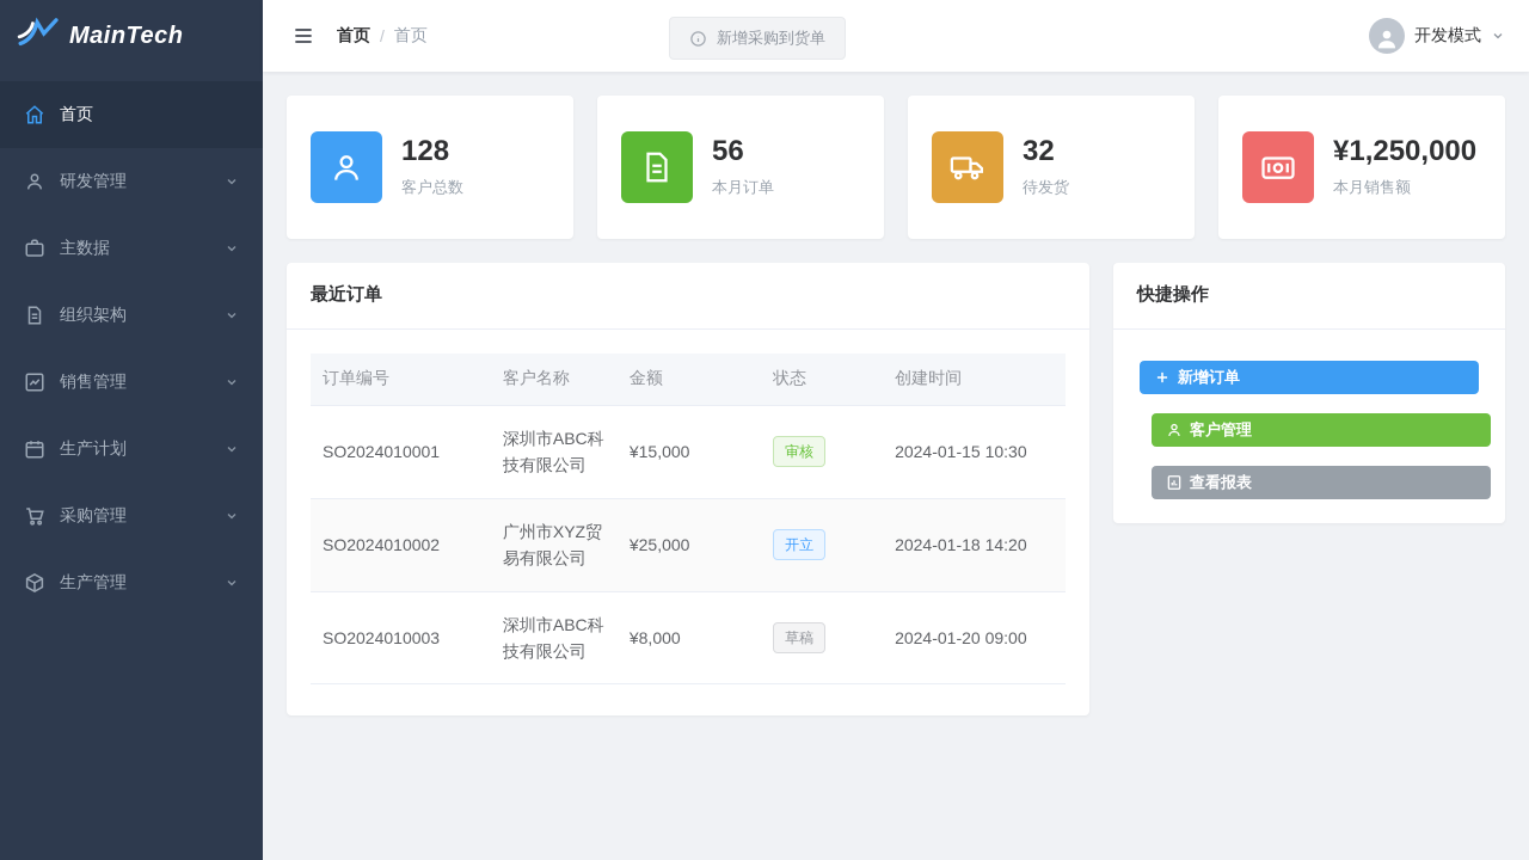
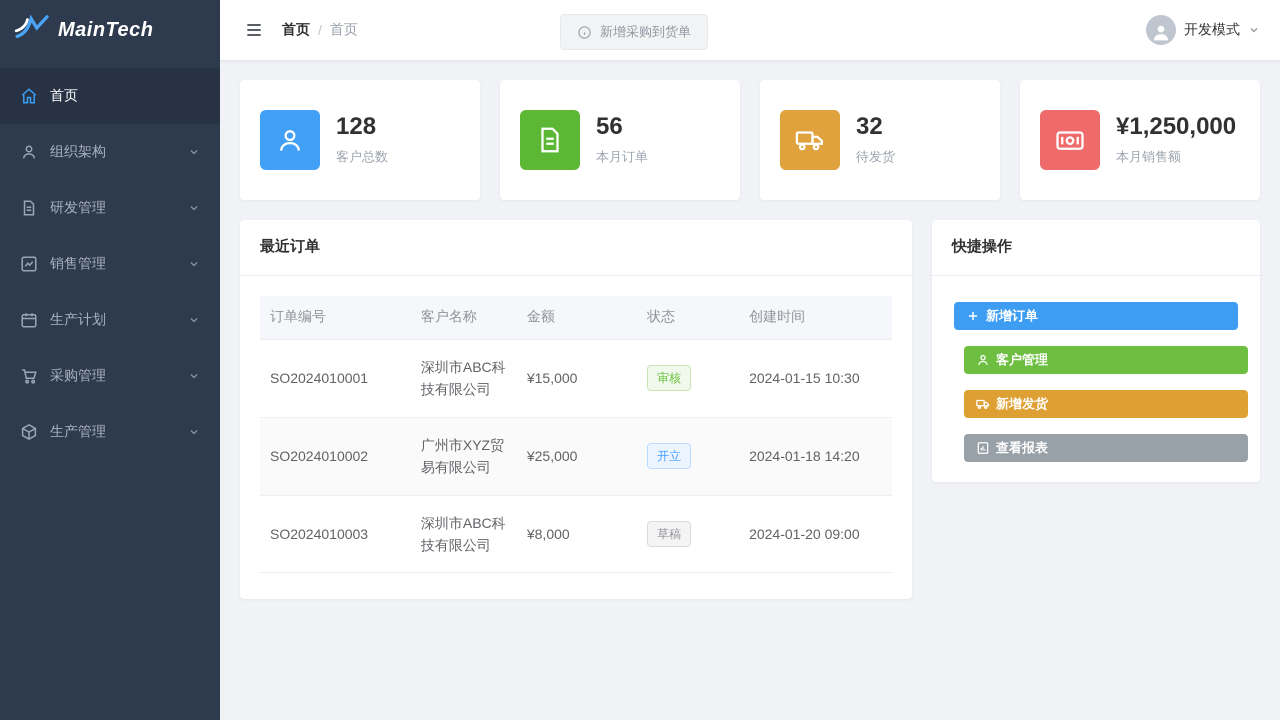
  MainTech
  首页
- 研发管理
+ 组织架构
- 主数据
- 组织架构
+ 研发管理
  销售管理
  生产计划
  采购管理
  生产管理
  首页
  /
  首页
  新增采购到货单
  开发模式
  128
  客户总数
  56
  本月订单
  32
  待发货
  ¥1,250,000
  本月销售额
  最近订单
  订单编号	客户名称	金额	状态	创建时间
  SO2024010001	深圳市ABC科技有限公司	¥15,000	审核	2024-01-15 10:30
  SO2024010002	广州市XYZ贸易有限公司	¥25,000	开立	2024-01-18 14:20
  SO2024010003	深圳市ABC科技有限公司	¥8,000	草稿	2024-01-20 09:00
  快捷操作
  新增订单
  客户管理
+ 新增发货
  查看报表
